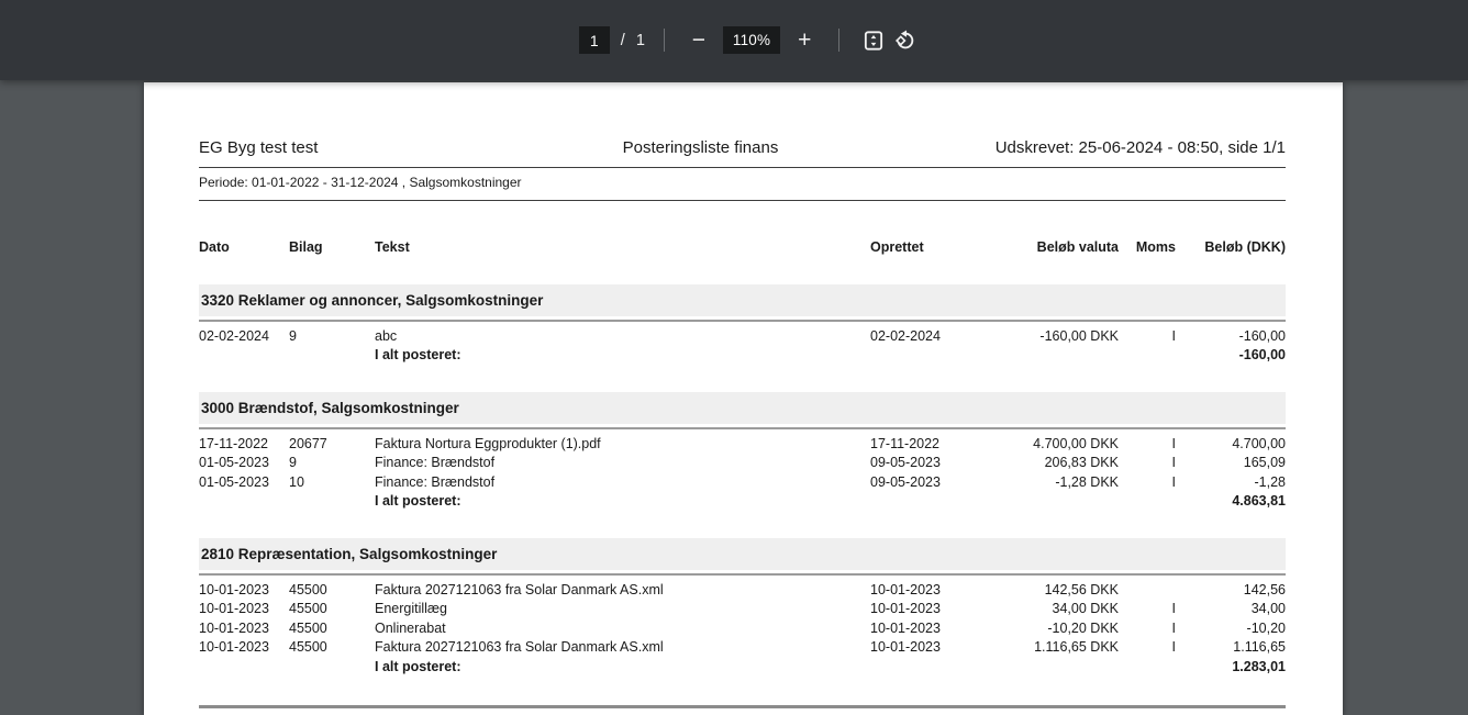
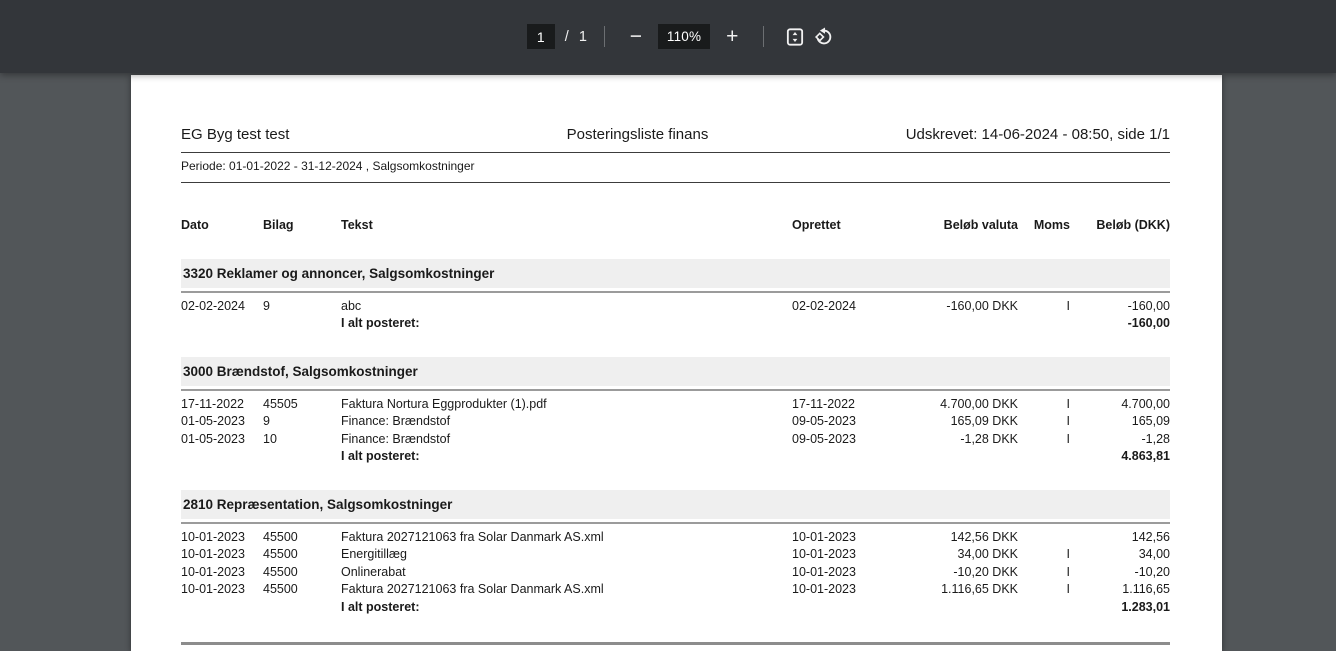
  1
  /
  1
  −
  110%
  +
  EG Byg test test
  Posteringsliste finans
- Udskrevet: 25-06-2024 - 08:50, side 1/1
+ Udskrevet: 14-06-2024 - 08:50, side 1/1
  Periode: 01-01-2022 - 31-12-2024 , Salgsomkostninger
  Dato
  Bilag
  Tekst
  Oprettet
  Beløb valuta
  Moms
  Beløb (DKK)
  3320 Reklamer og annoncer, Salgsomkostninger
  02-02-2024
  9
  abc
  02-02-2024
  -160,00 DKK
  I
  -160,00
  I alt posteret:
  -160,00
  3000 Brændstof, Salgsomkostninger
  17-11-2022
- 20677
+ 45505
  Faktura Nortura Eggprodukter (1).pdf
  17-11-2022
  4.700,00 DKK
  I
  4.700,00
  01-05-2023
  9
  Finance: Brændstof
  09-05-2023
- 206,83 DKK
+ 165,09 DKK
  I
  165,09
  01-05-2023
  10
  Finance: Brændstof
  09-05-2023
  -1,28 DKK
  I
  -1,28
  I alt posteret:
  4.863,81
  2810 Repræsentation, Salgsomkostninger
  10-01-2023
  45500
  Faktura 2027121063 fra Solar Danmark AS.xml
  10-01-2023
  142,56 DKK
  142,56
  10-01-2023
  45500
  Energitillæg
  10-01-2023
  34,00 DKK
  I
  34,00
  10-01-2023
  45500
  Onlinerabat
  10-01-2023
  -10,20 DKK
  I
  -10,20
  10-01-2023
  45500
  Faktura 2027121063 fra Solar Danmark AS.xml
  10-01-2023
  1.116,65 DKK
  I
  1.116,65
  I alt posteret:
  1.283,01
